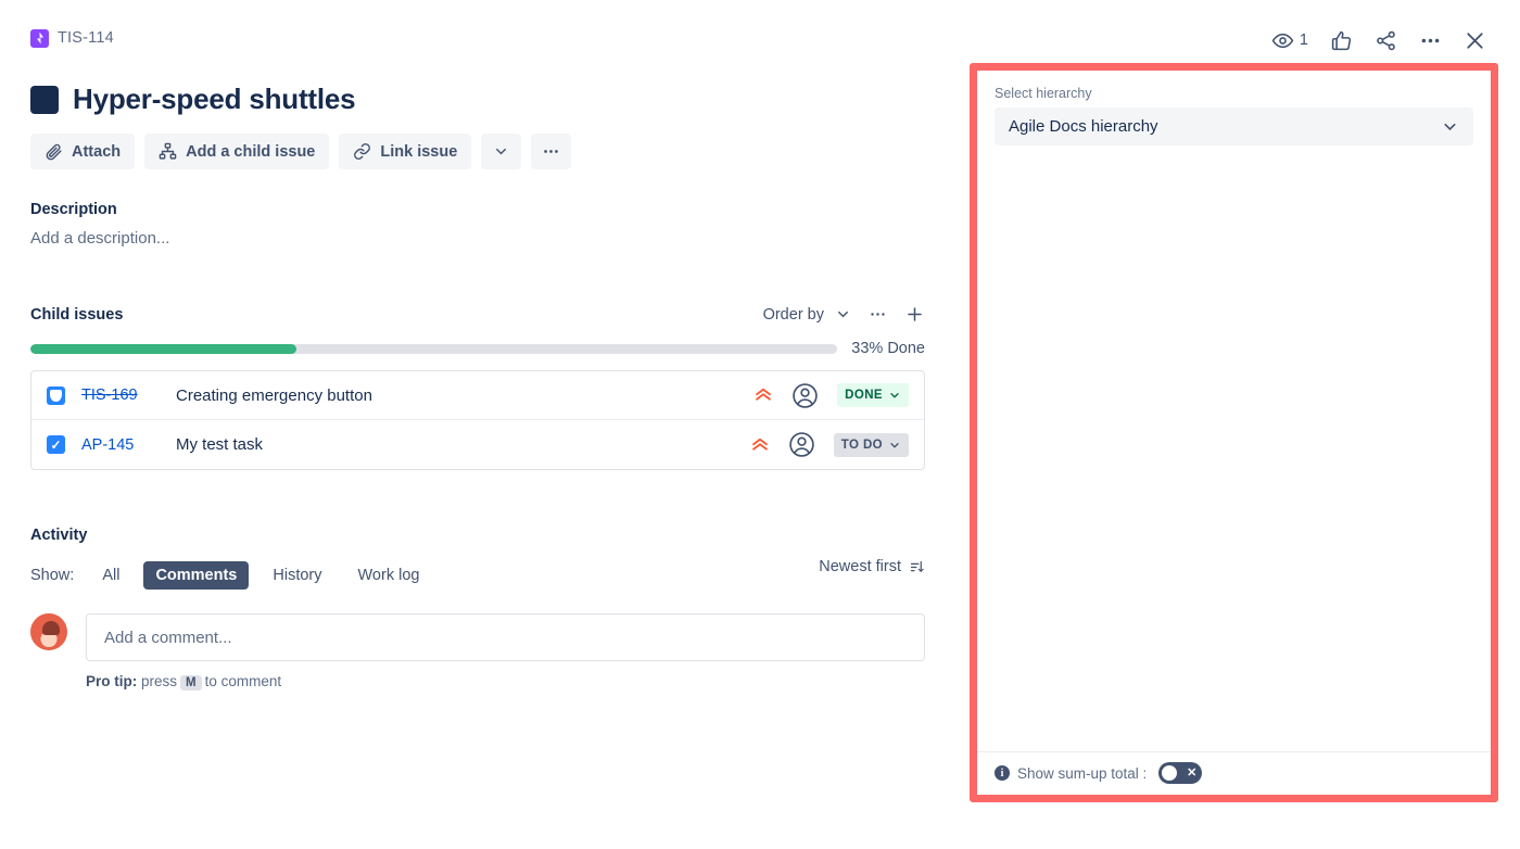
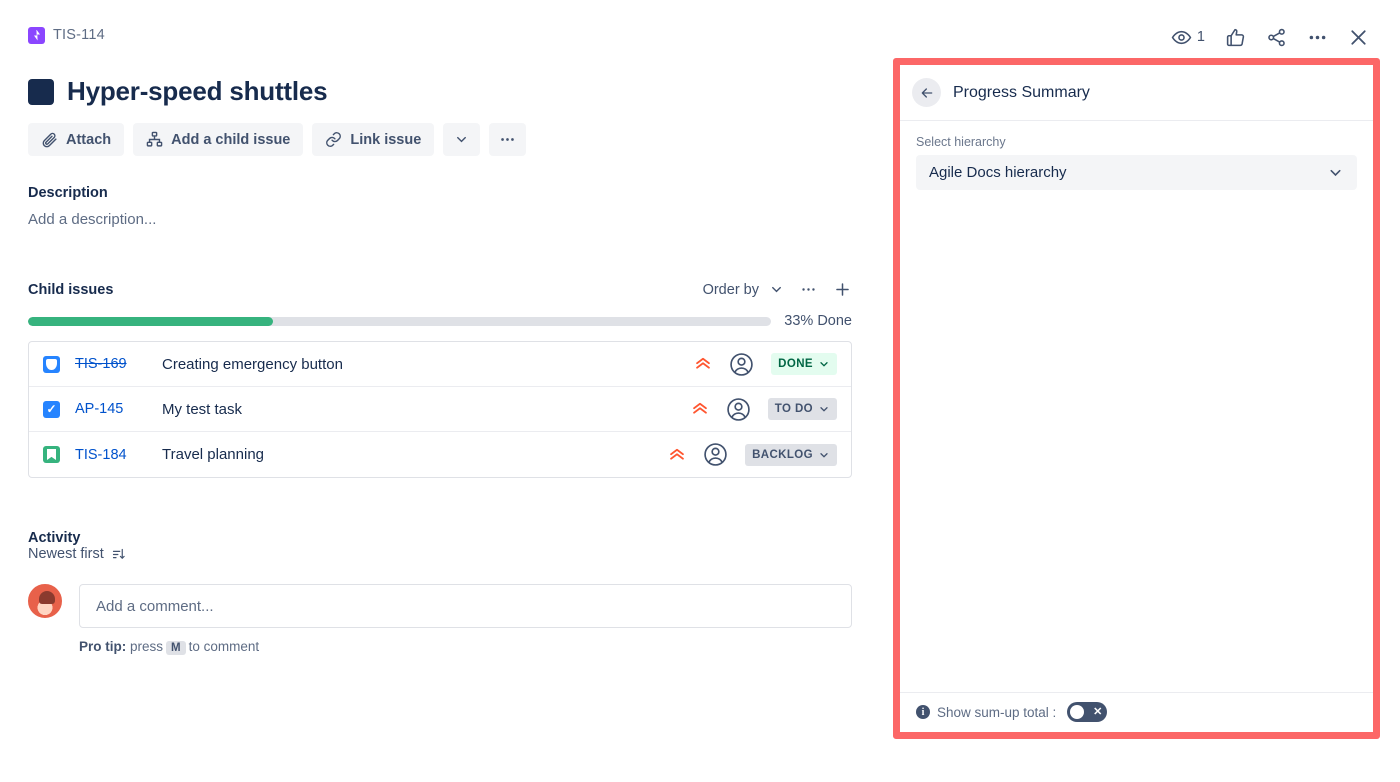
  TIS-114
  Hyper-speed shuttles
  Attach
  Add a child issue
  Link issue
  Description
  Add a description...
  Child issues
  Order by
  33% Done
  TIS-169
  Creating emergency button
  DONE
  AP-145
  My test task
  TO DO
+ TIS-184
+ Travel planning
+ BACKLOG
  Activity
- Show:
- All
- Comments
- History
- Work log
  Newest first
  Add a comment...
  Pro tip: press M to comment
  1
+ Progress Summary
  Select hierarchy
  Agile Docs hierarchy
  i
  Show sum-up total :
  ✕
